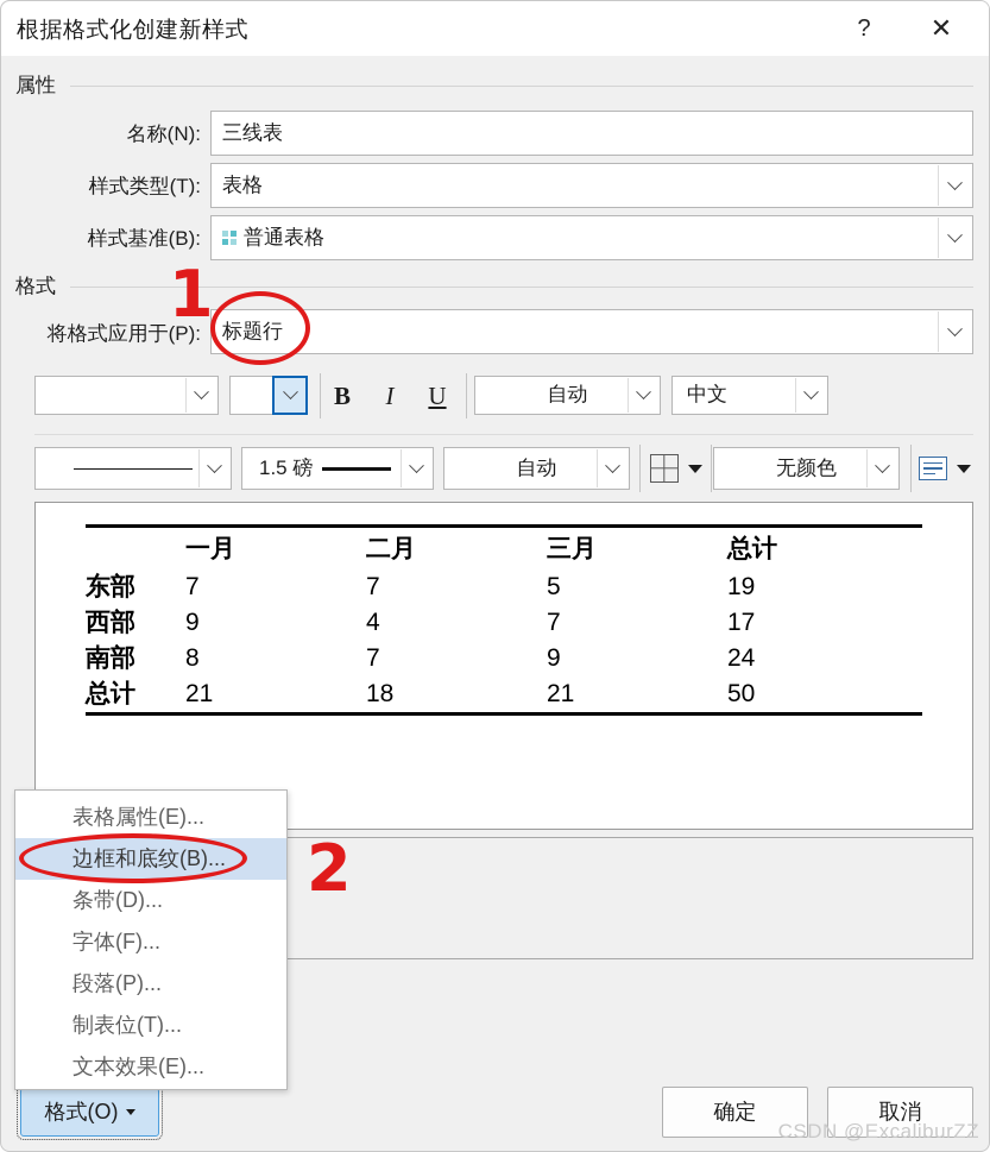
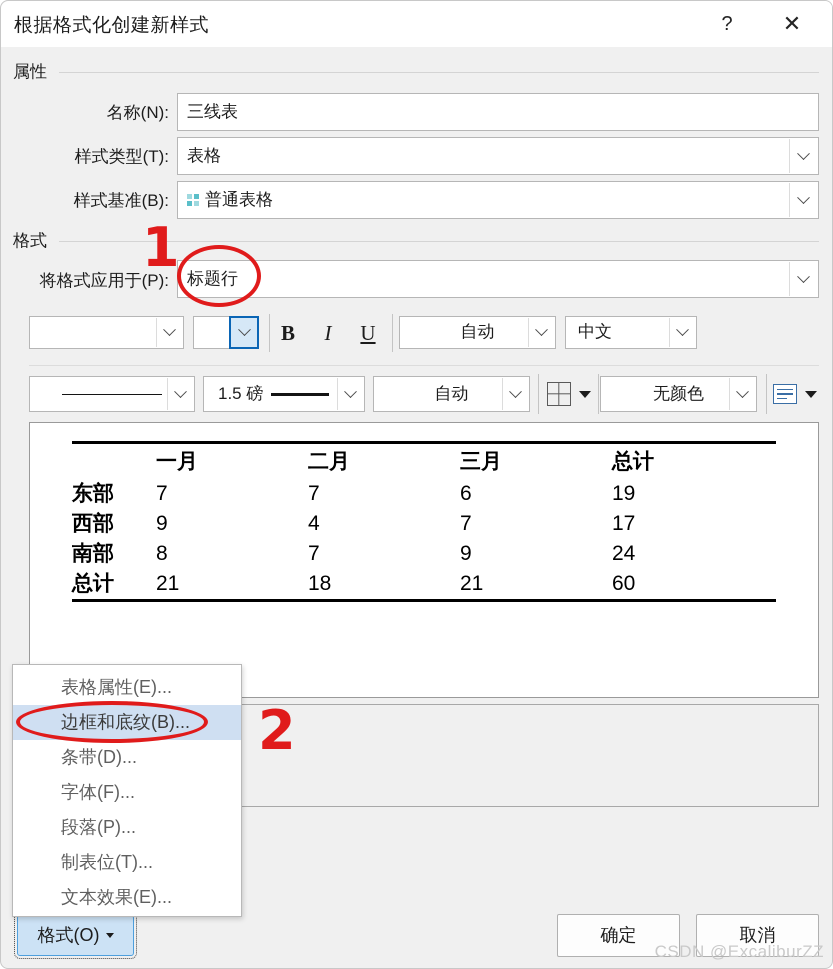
  根据格式化创建新样式
  ?
  ✕
  属性
  名称(N):
  三线表
  样式类型(T):
  表格
  样式基准(B):
  普通表格
  格式
  将格式应用于(P):
  标题行
  B
  I
  U
  自动
  中文
  1.5 磅
  自动
  无颜色
  	一月	二月	三月	总计
- 东部	7	7	5	19
+ 东部	7	7	6	19
  西部	9	4	7	17
  南部	8	7	9	24
- 总计	21	18	21	50
+ 总计	21	18	21	60
  格式(O)
  确定
  取消
  表格属性(E)...
  边框和底纹(B)...
  条带(D)...
  字体(F)...
  段落(P)...
  制表位(T)...
  文本效果(E)...
  1
  2
  CSDN @ExcaliburZZ
